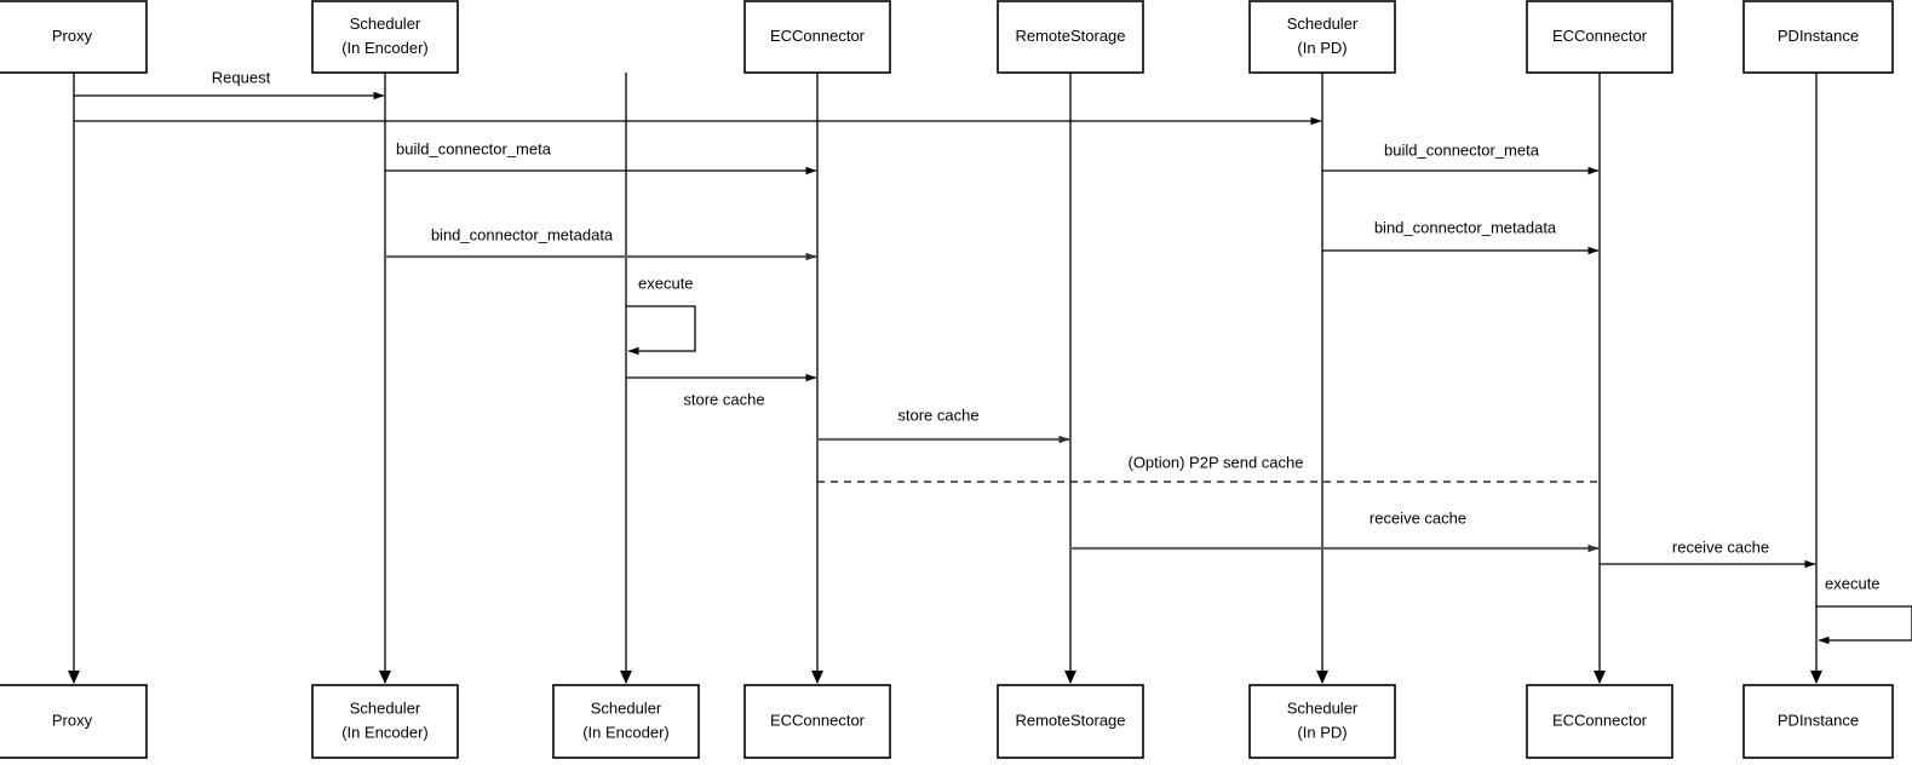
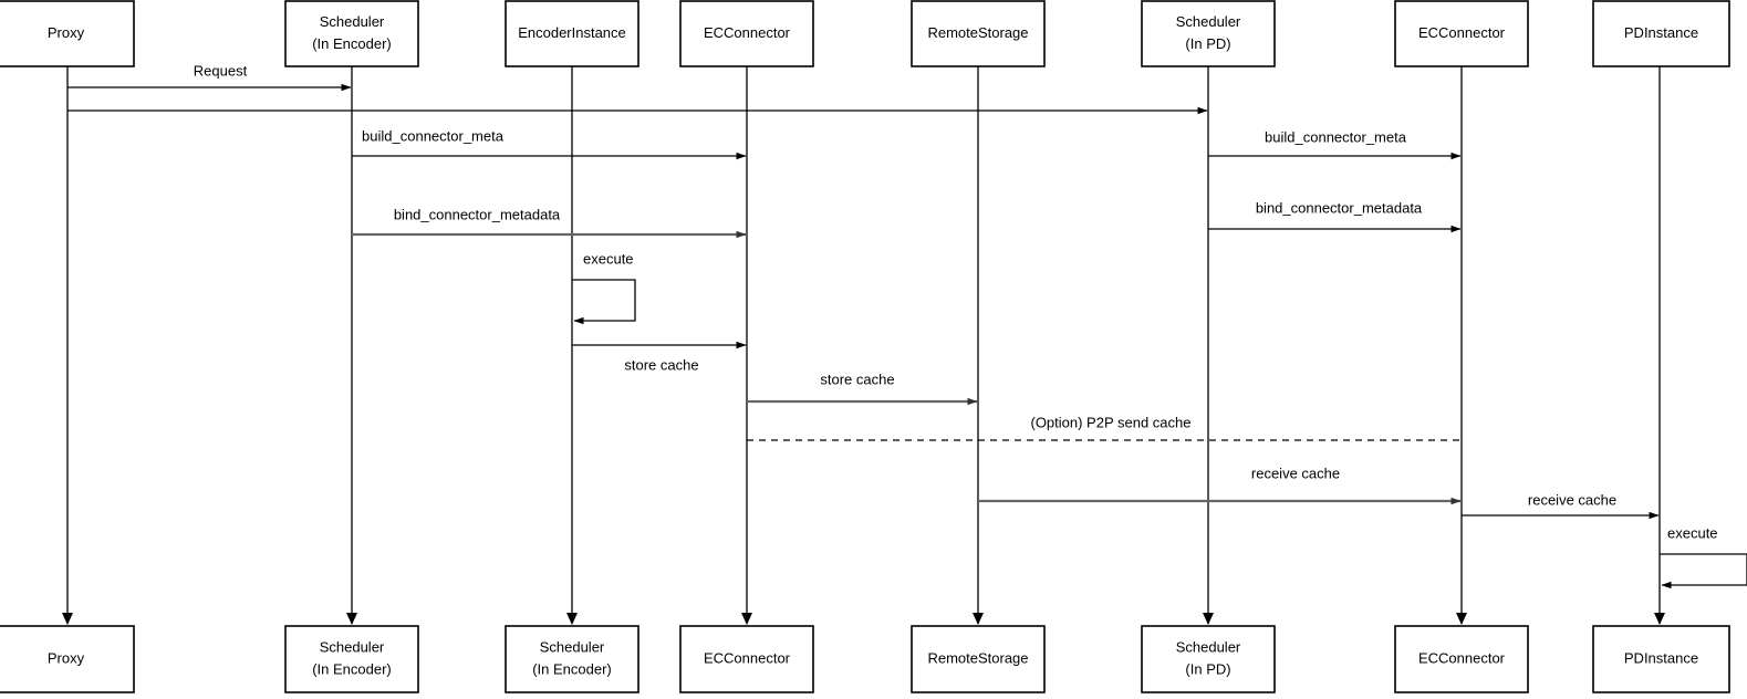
  Request
  build_connector_meta
  build_connector_meta
  bind_connector_metadata
  bind_connector_metadata
  store cache
  store cache
  (Option) P2P send cache
  receive cache
  receive cache
  execute
  execute
  Proxy
  Scheduler
  (In Encoder)
+ EncoderInstance
  ECConnector
  RemoteStorage
  Scheduler
  (In PD)
  ECConnector
  PDInstance
  Proxy
  Scheduler
  (In Encoder)
  Scheduler
  (In Encoder)
  ECConnector
  RemoteStorage
  Scheduler
  (In PD)
  ECConnector
  PDInstance
